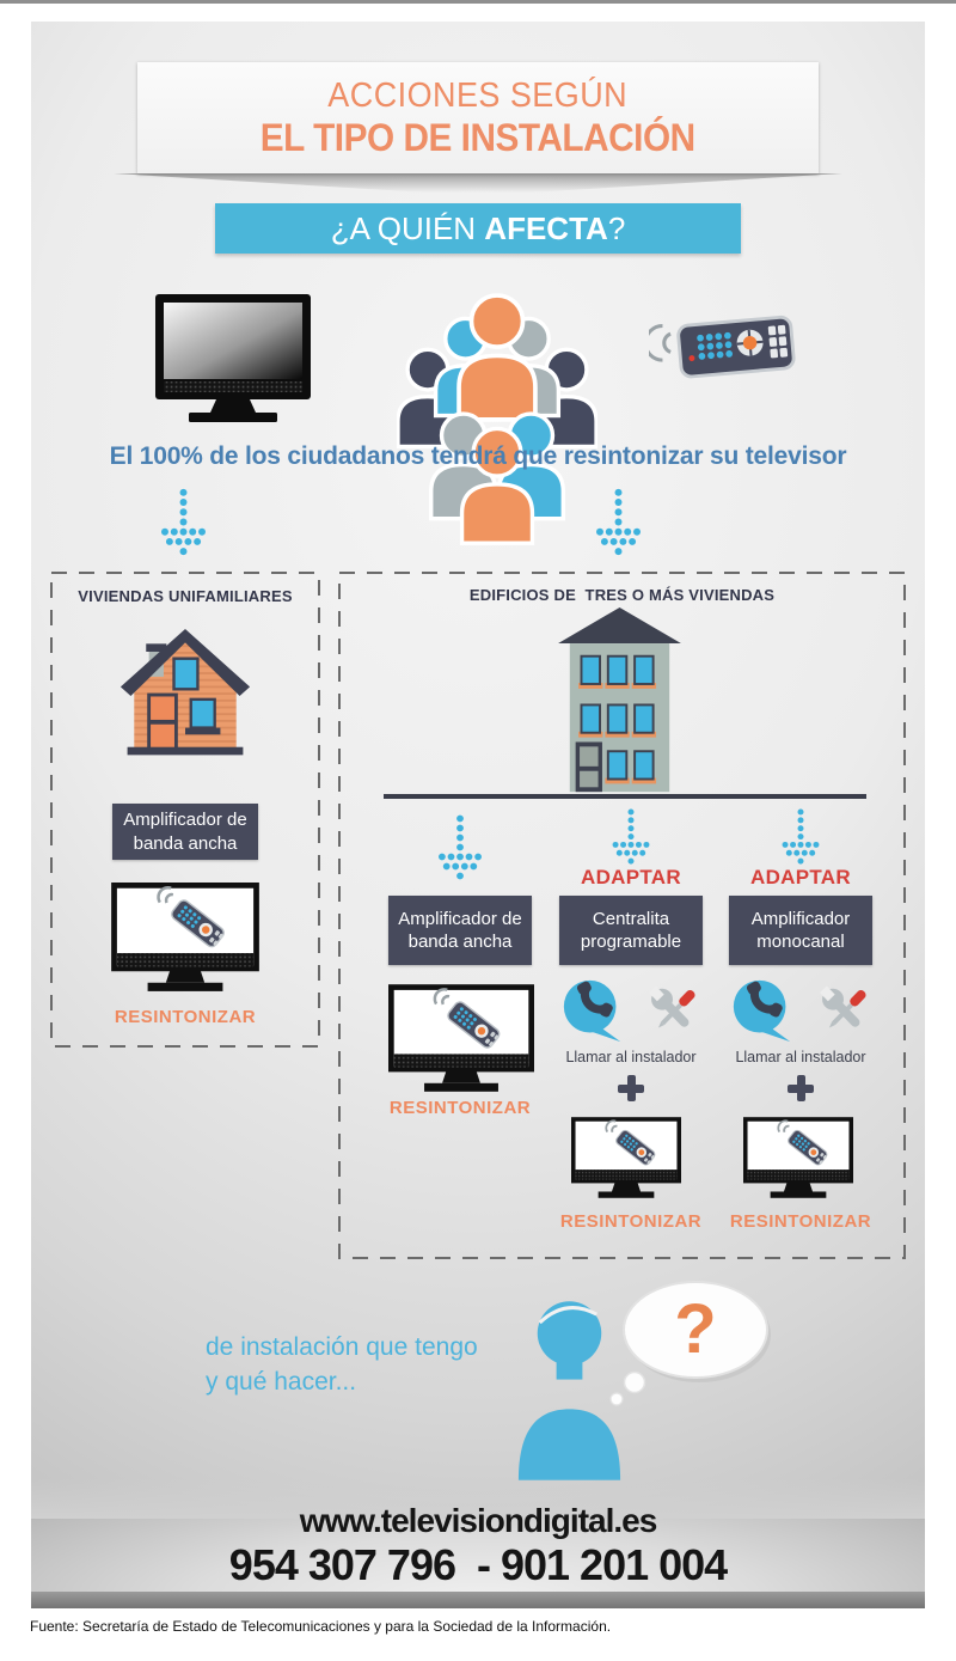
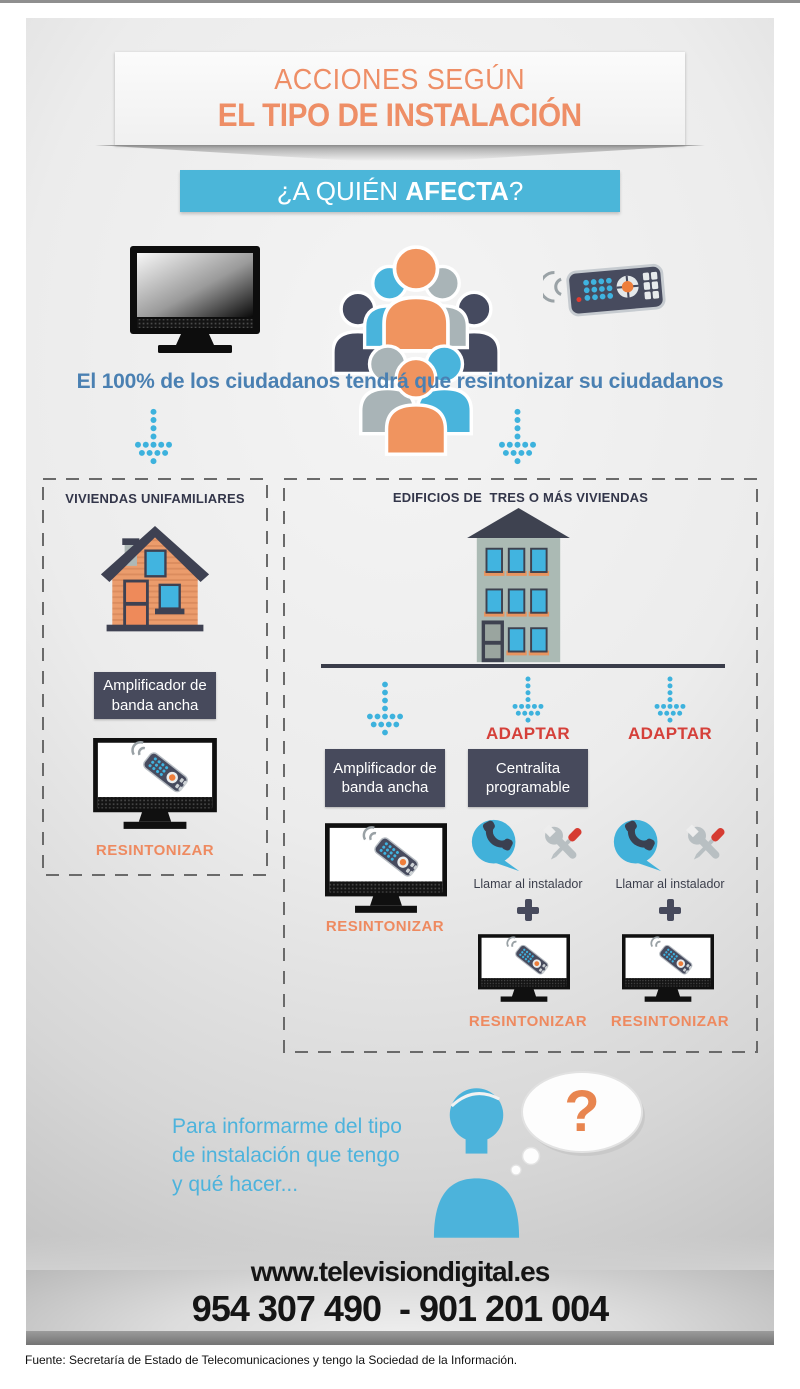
  ACCIONES SEGÚN
  EL TIPO DE INSTALACIÓN
  ¿A QUIÉN AFECTA?
- El 100% de los ciudadanos tendrá que resintonizar su televisor
+ El 100% de los ciudadanos tendrá que resintonizar su ciudadanos
  VIVIENDAS UNIFAMILIARES
  Amplificador de banda ancha
  RESINTONIZAR
  EDIFICIOS DE TRES O MÁS VIVIENDAS
  Amplificador de banda ancha
  RESINTONIZAR
  ADAPTAR
  Centralita programable
  Llamar al instalador
  RESINTONIZAR
  ADAPTAR
- Amplificador monocanal
  Llamar al instalador
  RESINTONIZAR
+ Para informarme del tipo
  de instalación que tengo
  y qué hacer...
  www.televisiondigital.es
- 954 307 796 - 901 201 004
+ 954 307 490 - 901 201 004
- Fuente: Secretaría de Estado de Telecomunicaciones y para la Sociedad de la Información.
+ Fuente: Secretaría de Estado de Telecomunicaciones y tengo la Sociedad de la Información.
